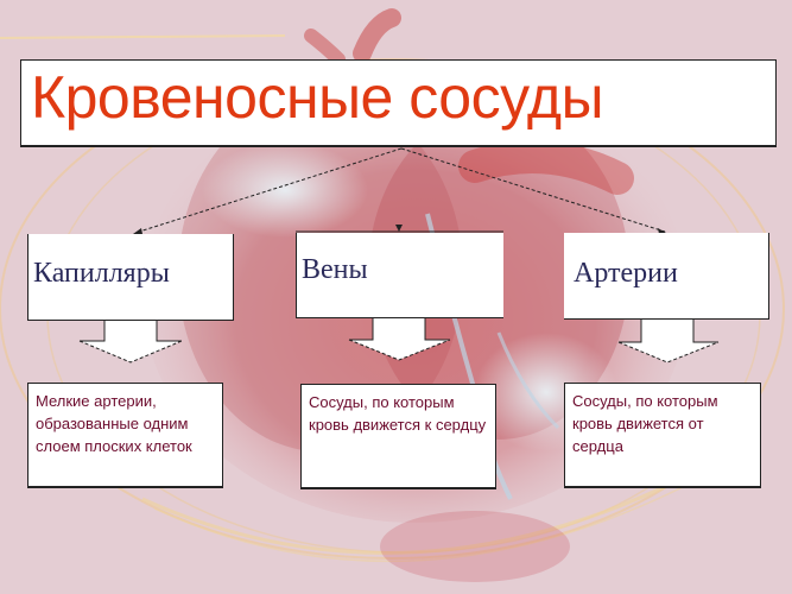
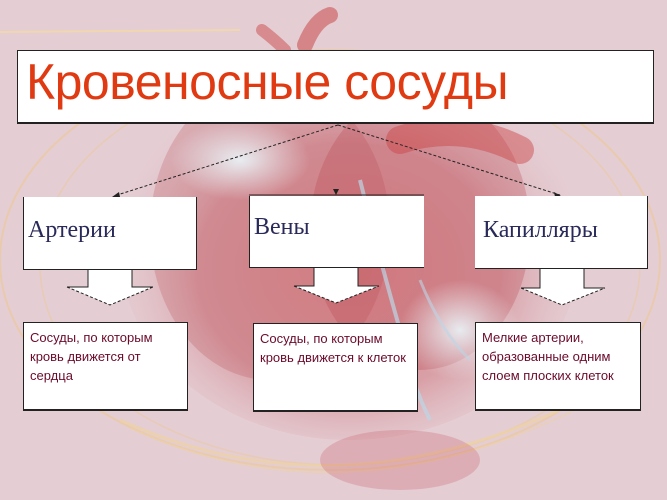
  Кровеносные сосуды
- Капилляры
+ Артерии
  Вены
- Артерии
+ Капилляры
- Мелкие артерии, образованные одним слоем плоских клеток
+ Сосуды, по которым кровь движется от сердца
- Сосуды, по которым кровь движется к сердцу
+ Сосуды, по которым кровь движется к клеток
- Сосуды, по которым кровь движется от сердца
+ Мелкие артерии, образованные одним слоем плоских клеток
